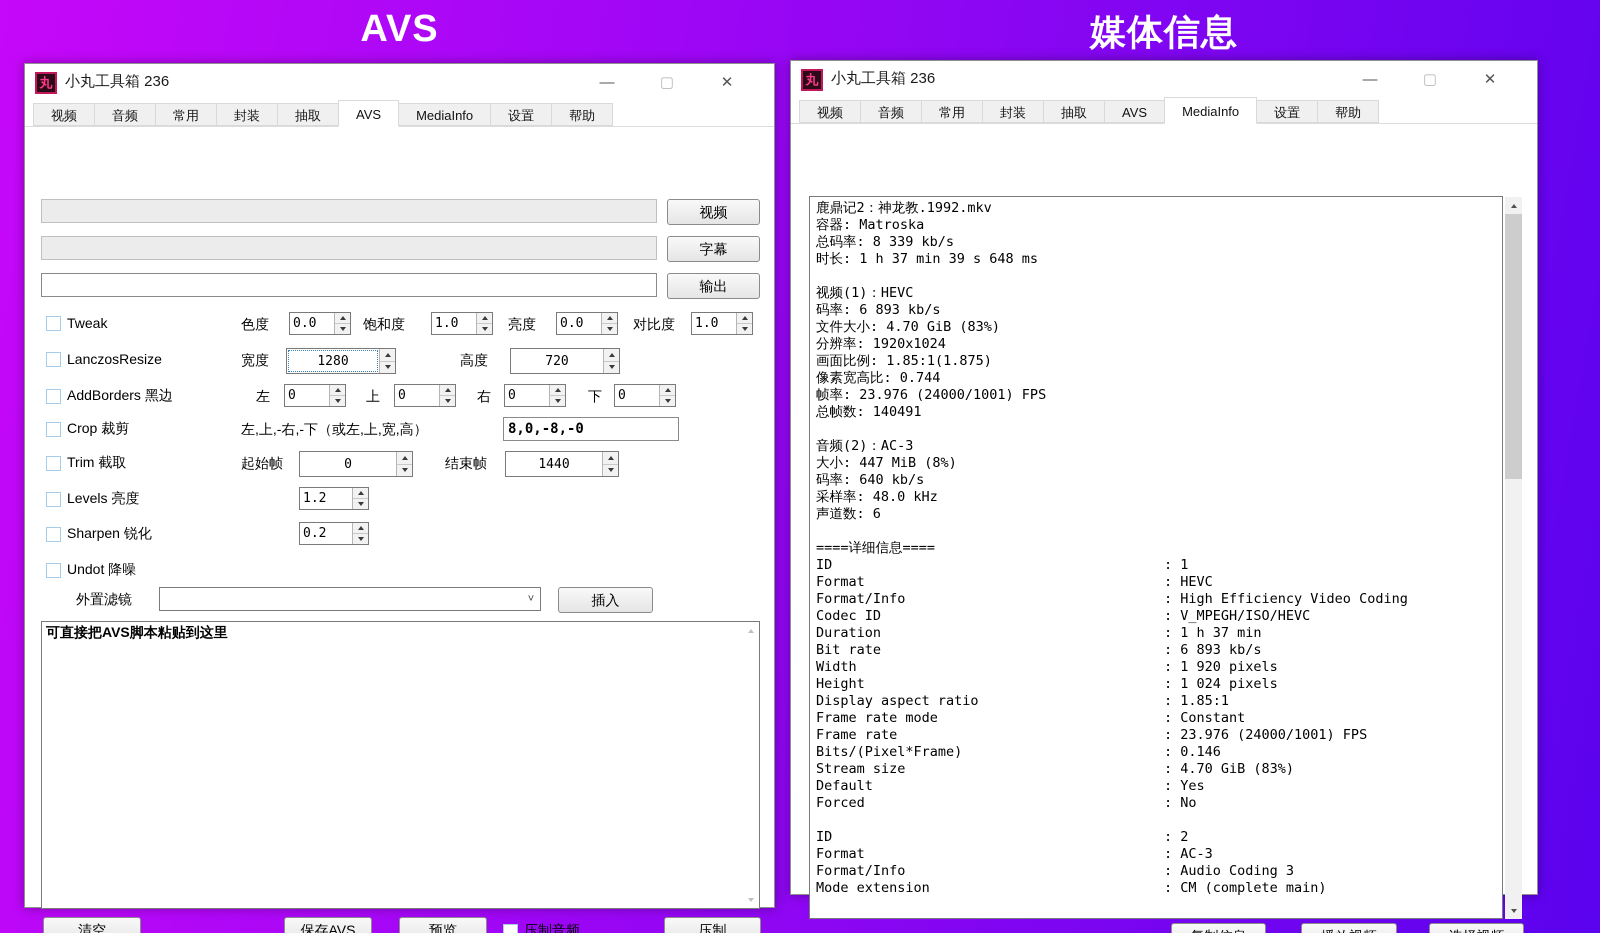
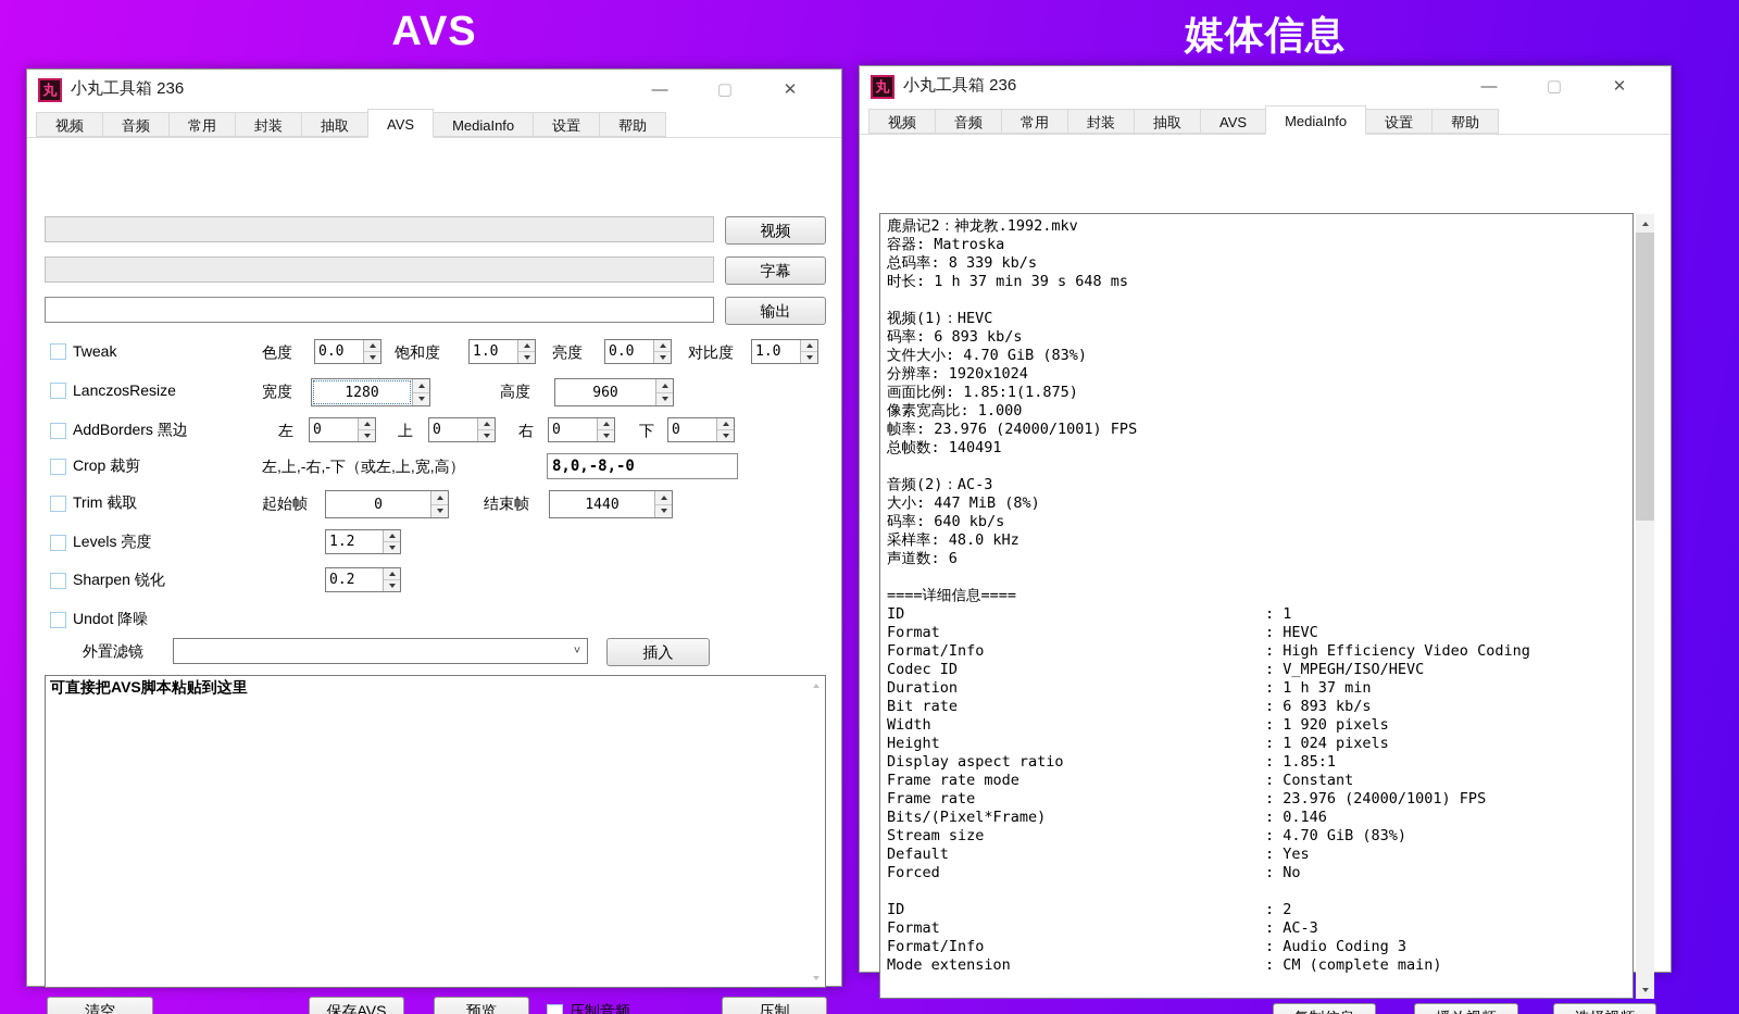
  AVS
  媒体信息
  丸
  小丸工具箱 236
  —
  ▢
  ✕
  视频
  音频
  常用
  封装
  抽取
  AVS
  MediaInfo
  设置
  帮助
  视频
  字幕
  输出
  Tweak
  色度
  0.0
  饱和度
  1.0
  亮度
  0.0
  对比度
  1.0
  LanczosResize
  宽度
  1280
  高度
- 720
+ 960
  AddBorders 黑边
  左
  0
  上
  0
  右
  0
  下
  0
  Crop 裁剪
  左,上,-右,-下（或左,上,宽,高）
  8,0,-8,-0
  Trim 截取
  起始帧
  0
  结束帧
  1440
  Levels 亮度
  1.2
  Sharpen 锐化
  0.2
  Undot 降噪
  外置滤镜
  ˅
  插入
  可直接把AVS脚本粘贴到这里
  清空
  保存AVS
  预览
  压制音频
  压制
  丸
  小丸工具箱 236
  —
  ▢
  ✕
  视频
  音频
  常用
  封装
  抽取
  AVS
  MediaInfo
  设置
  帮助
  鹿鼎记2：神龙教.1992.mkv
  容器: Matroska
  总码率: 8 339 kb/s
  时长: 1 h 37 min 39 s 648 ms
  视频(1)：HEVC
  码率: 6 893 kb/s
  文件大小: 4.70 GiB (83%)
  分辨率: 1920x1024
  画面比例: 1.85:1(1.875)
- 像素宽高比: 0.744
+ 像素宽高比: 1.000
  帧率: 23.976 (24000/1001) FPS
  总帧数: 140491
  音频(2)：AC-3
  大小: 447 MiB (8%)
  码率: 640 kb/s
  采样率: 48.0 kHz
  声道数: 6
  ====详细信息====
  ID
  : 1
  Format
  : HEVC
  Format/Info
  : High Efficiency Video Coding
  Codec ID
  : V_MPEGH/ISO/HEVC
  Duration
  : 1 h 37 min
  Bit rate
  : 6 893 kb/s
  Width
  : 1 920 pixels
  Height
  : 1 024 pixels
  Display aspect ratio
  : 1.85:1
  Frame rate mode
  : Constant
  Frame rate
  : 23.976 (24000/1001) FPS
  Bits/(Pixel*Frame)
  : 0.146
  Stream size
  : 4.70 GiB (83%)
  Default
  : Yes
  Forced
  : No
  ID
  : 2
  Format
  : AC-3
  Format/Info
  : Audio Coding 3
  Mode extension
  : CM (complete main)
